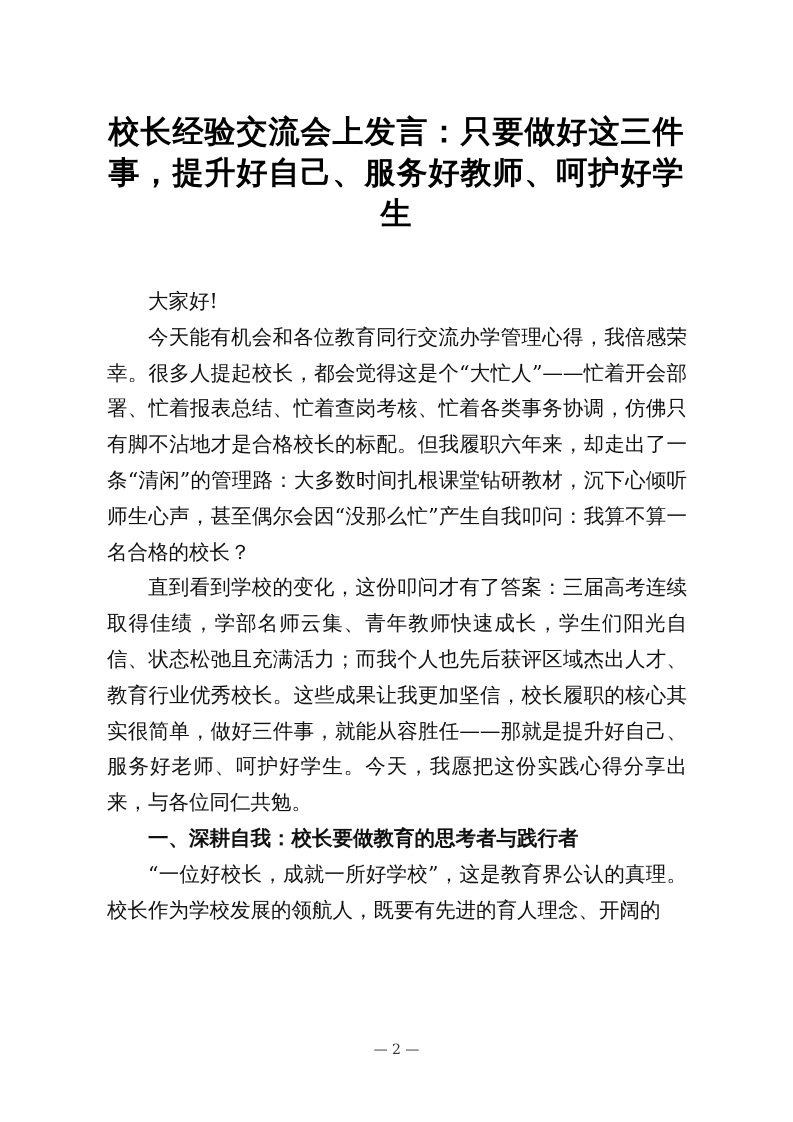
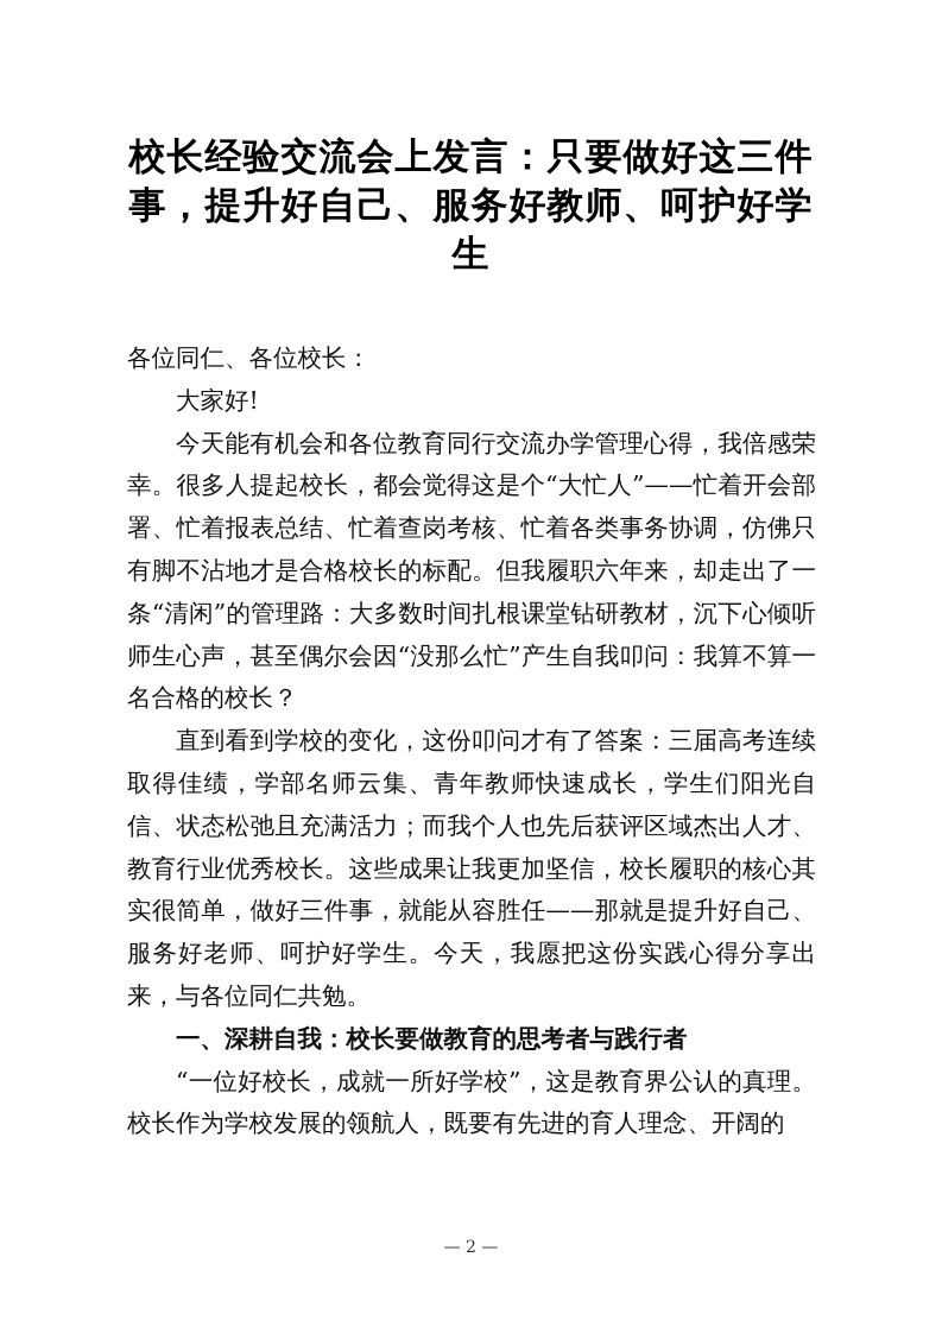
  校长经验交流会上发言：只要做好这三件事，提升好自己、服务好教师、呵护好学生
+ 各位同仁、各位校长：
  大家好!
  今天能有机会和各位教育同行交流办学管理心得，我倍感荣幸。很多人提起校长，都会觉得这是个“大忙人”——忙着开会部署、忙着报表总结、忙着查岗考核、忙着各类事务协调，仿佛只有脚不沾地才是合格校长的标配。但我履职六年来，却走出了一条“清闲”的管理路：大多数时间扎根课堂钻研教材，沉下心倾听师生心声，甚至偶尔会因“没那么忙”产生自我叩问：我算不算一名合格的校长？
  直到看到学校的变化，这份叩问才有了答案：三届高考连续取得佳绩，学部名师云集、青年教师快速成长，学生们阳光自信、状态松弛且充满活力；而我个人也先后获评区域杰出人才、教育行业优秀校长。这些成果让我更加坚信，校长履职的核心其实很简单，做好三件事，就能从容胜任——那就是提升好自己、服务好老师、呵护好学生。今天，我愿把这份实践心得分享出来，与各位同仁共勉。
  一、深耕自我：校长要做教育的思考者与践行者
  “一位好校长，成就一所好学校”，这是教育界公认的真理。校长作为学校发展的领航人，既要有先进的育人理念、开阔的
  — 2 —
